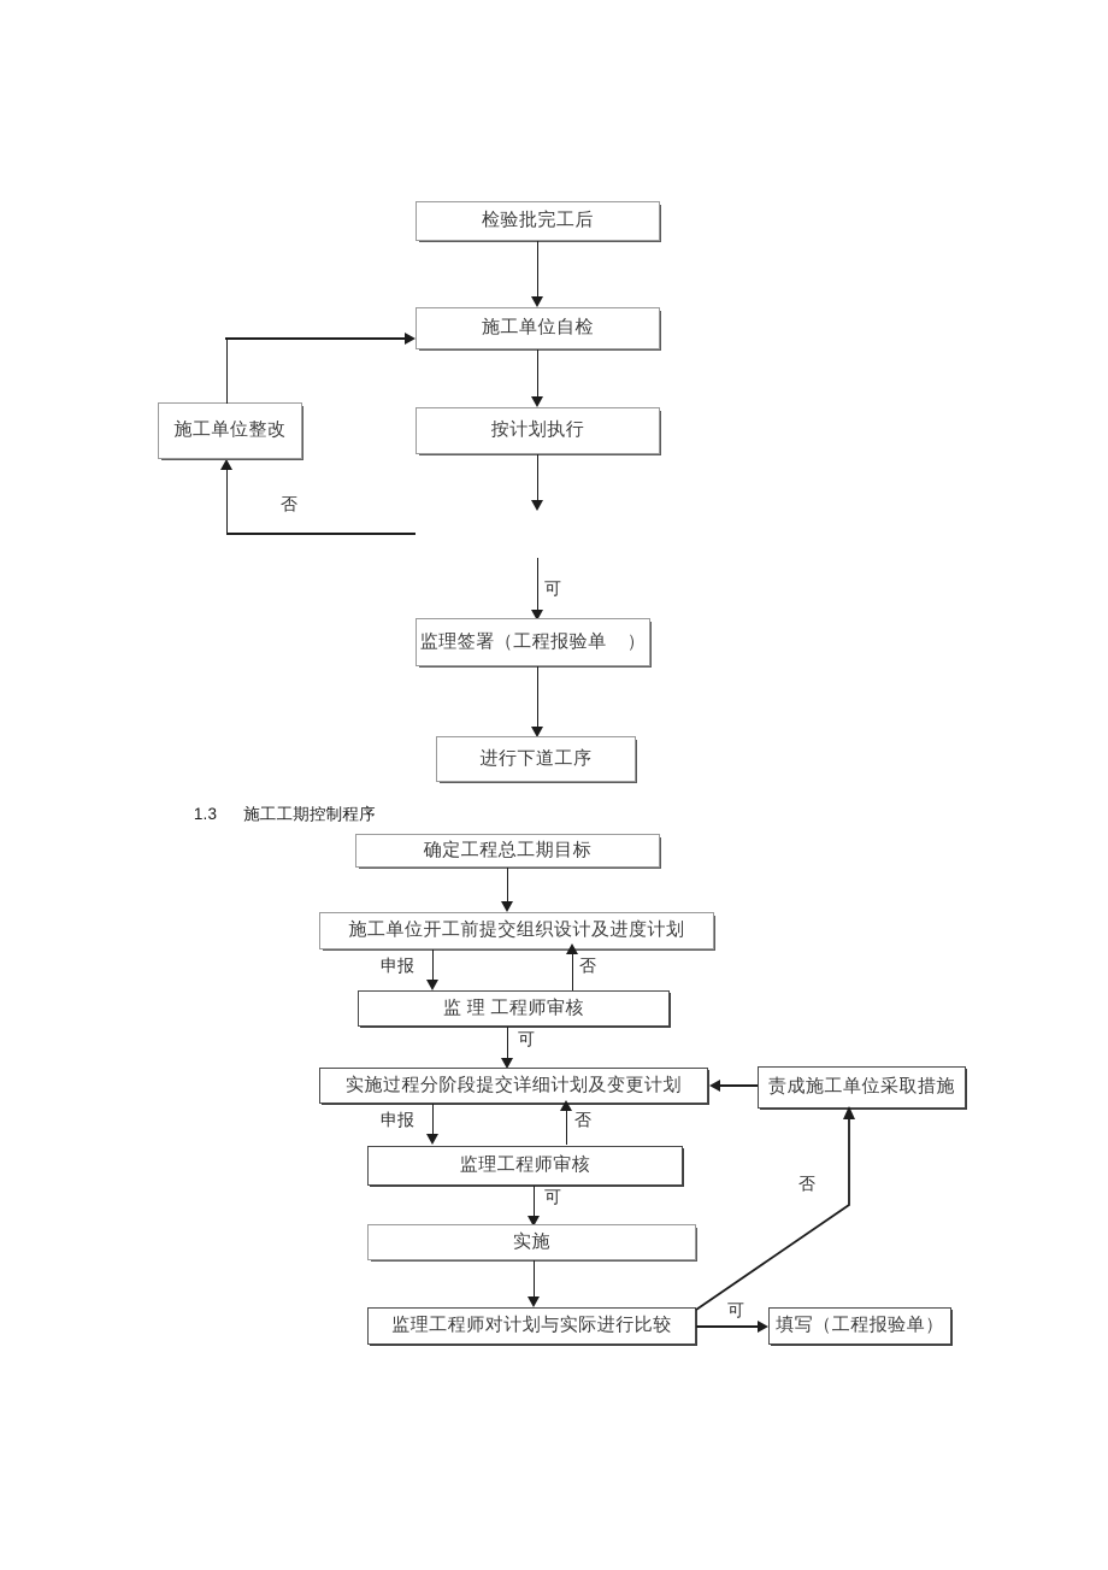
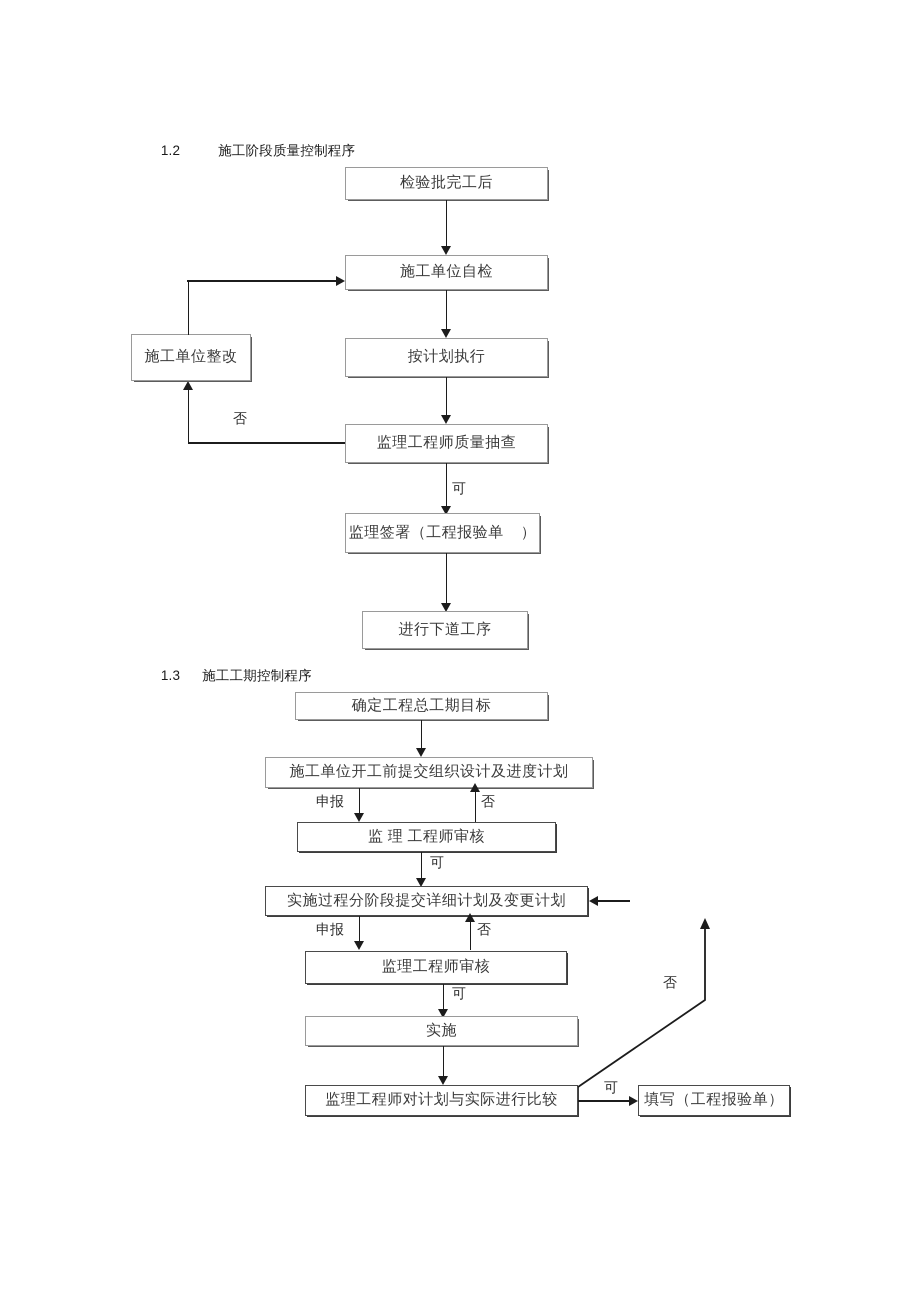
+ 1.2 施工阶段质量控制程序
  检验批完工后
  施工单位自检
  按计划执行
+ 监理工程师质量抽查
  否
  施工单位整改
  可
  监理签署（工程报验单 ）
  进行下道工序
  1.3 施工工期控制程序
  确定工程总工期目标
  施工单位开工前提交组织设计及进度计划
  申报
  否
  监 理 工程师审核
  可
  实施过程分阶段提交详细计划及变更计划
- 责成施工单位采取措施
  申报
  否
  监理工程师审核
  可
  实施
  监理工程师对计划与实际进行比较
  可
  填写（工程报验单）
  否
